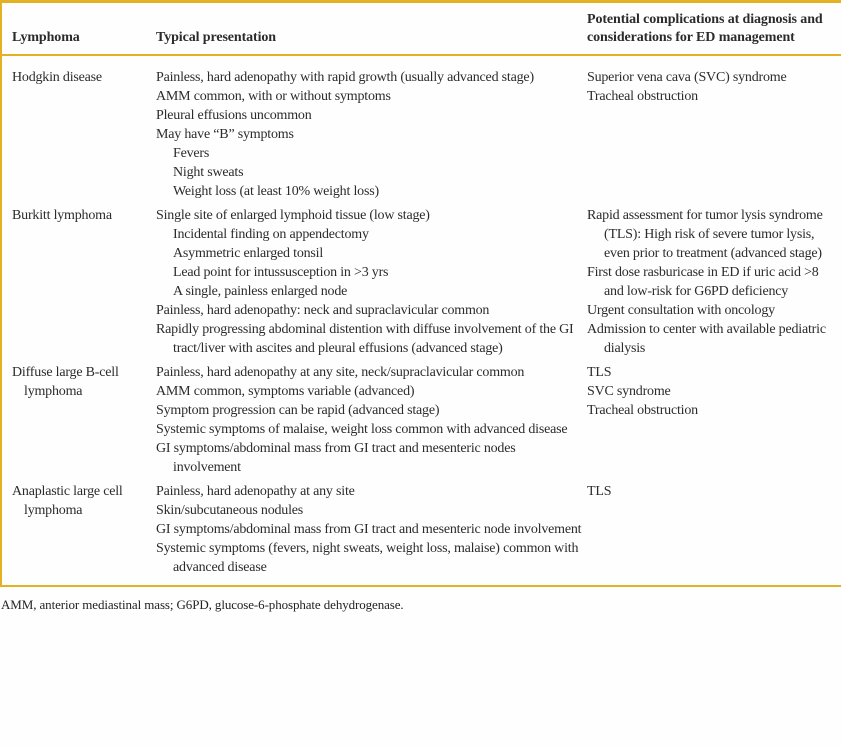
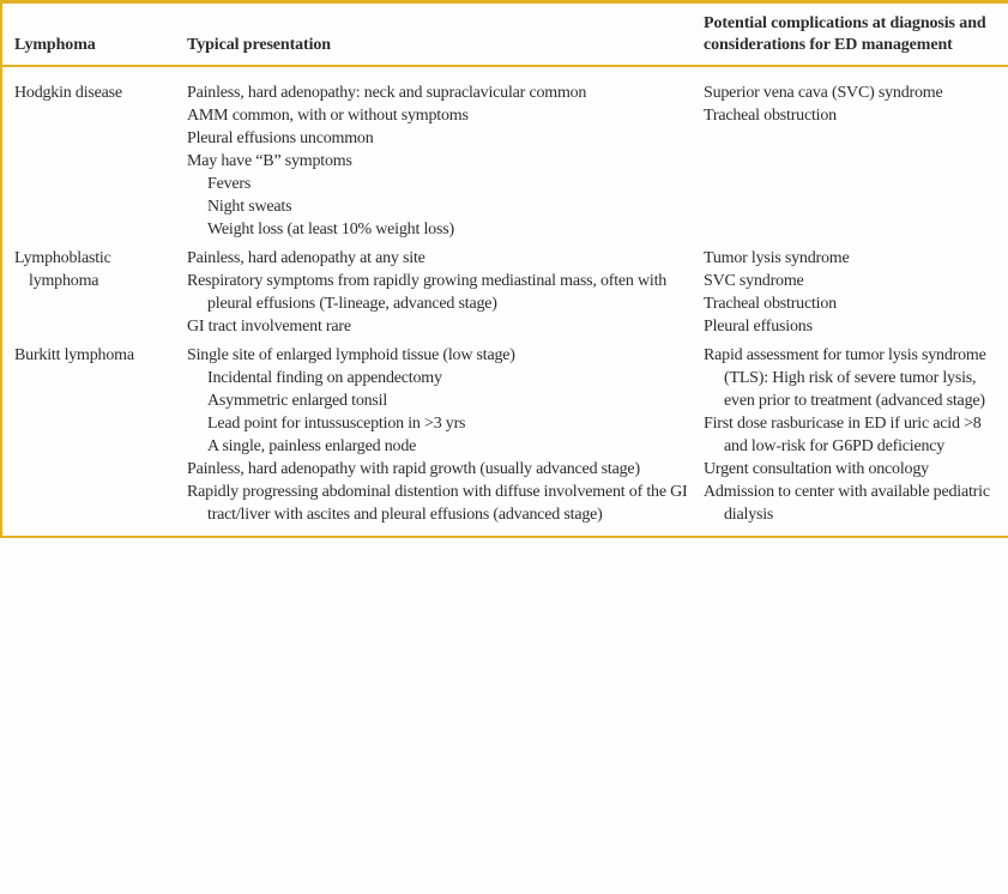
  Lymphoma	Typical presentation	Potential complications at diagnosis and considerations for ED management
- Hodgkin disease	Painless, hard adenopathy with rapid growth (usually advanced stage)AMM common, with or without symptomsPleural effusions uncommonMay have “B” symptomsFeversNight sweatsWeight loss (at least 10% weight loss)	Superior vena cava (SVC) syndromeTracheal obstruction
+ Hodgkin disease	Painless, hard adenopathy: neck and supraclavicular commonAMM common, with or without symptomsPleural effusions uncommonMay have “B” symptomsFeversNight sweatsWeight loss (at least 10% weight loss)	Superior vena cava (SVC) syndromeTracheal obstruction
+ Lymphoblastic lymphoma	Painless, hard adenopathy at any siteRespiratory symptoms from rapidly growing mediastinal mass, often with pleural effusions (T-lineage, advanced stage)GI tract involvement rare	Tumor lysis syndromeSVC syndromeTracheal obstructionPleural effusions
- Burkitt lymphoma	Single site of enlarged lymphoid tissue (low stage)Incidental finding on appendectomyAsymmetric enlarged tonsilLead point for intussusception in >3 yrsA single, painless enlarged nodePainless, hard adenopathy: neck and supraclavicular commonRapidly progressing abdominal distention with diffuse involvement of the GI tract/liver with ascites and pleural effusions (advanced stage)	Rapid assessment for tumor lysis syndrome (TLS): High risk of severe tumor lysis, even prior to treatment (advanced stage)First dose rasburicase in ED if uric acid >8 and low-risk for G6PD deficiencyUrgent consultation with oncologyAdmission to center with available pediatric dialysis
+ Burkitt lymphoma	Single site of enlarged lymphoid tissue (low stage)Incidental finding on appendectomyAsymmetric enlarged tonsilLead point for intussusception in >3 yrsA single, painless enlarged nodePainless, hard adenopathy with rapid growth (usually advanced stage)Rapidly progressing abdominal distention with diffuse involvement of the GI tract/liver with ascites and pleural effusions (advanced stage)	Rapid assessment for tumor lysis syndrome (TLS): High risk of severe tumor lysis, even prior to treatment (advanced stage)First dose rasburicase in ED if uric acid >8 and low-risk for G6PD deficiencyUrgent consultation with oncologyAdmission to center with available pediatric dialysis
- Diffuse large B-cell lymphoma	Painless, hard adenopathy at any site, neck/supraclavicular commonAMM common, symptoms variable (advanced)Symptom progression can be rapid (advanced stage)Systemic symptoms of malaise, weight loss common with advanced diseaseGI symptoms/abdominal mass from GI tract and mesenteric nodes involvement	TLSSVC syndromeTracheal obstruction
- Anaplastic large cell lymphoma	Painless, hard adenopathy at any siteSkin/subcutaneous nodulesGI symptoms/abdominal mass from GI tract and mesenteric node involvementSystemic symptoms (fevers, night sweats, weight loss, malaise) common with advanced disease	TLS
- AMM, anterior mediastinal mass; G6PD, glucose-6-phosphate dehydrogenase.
